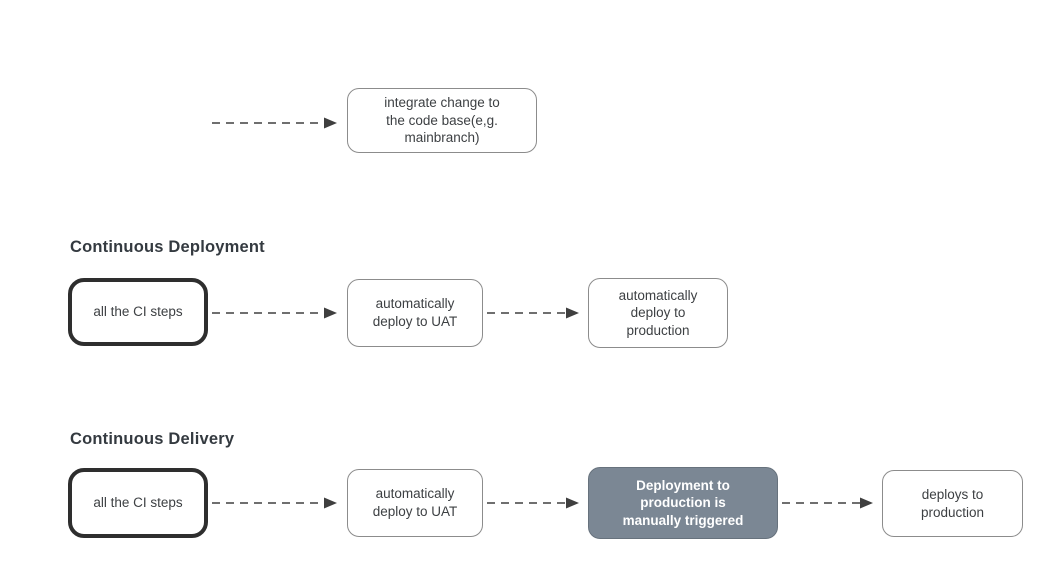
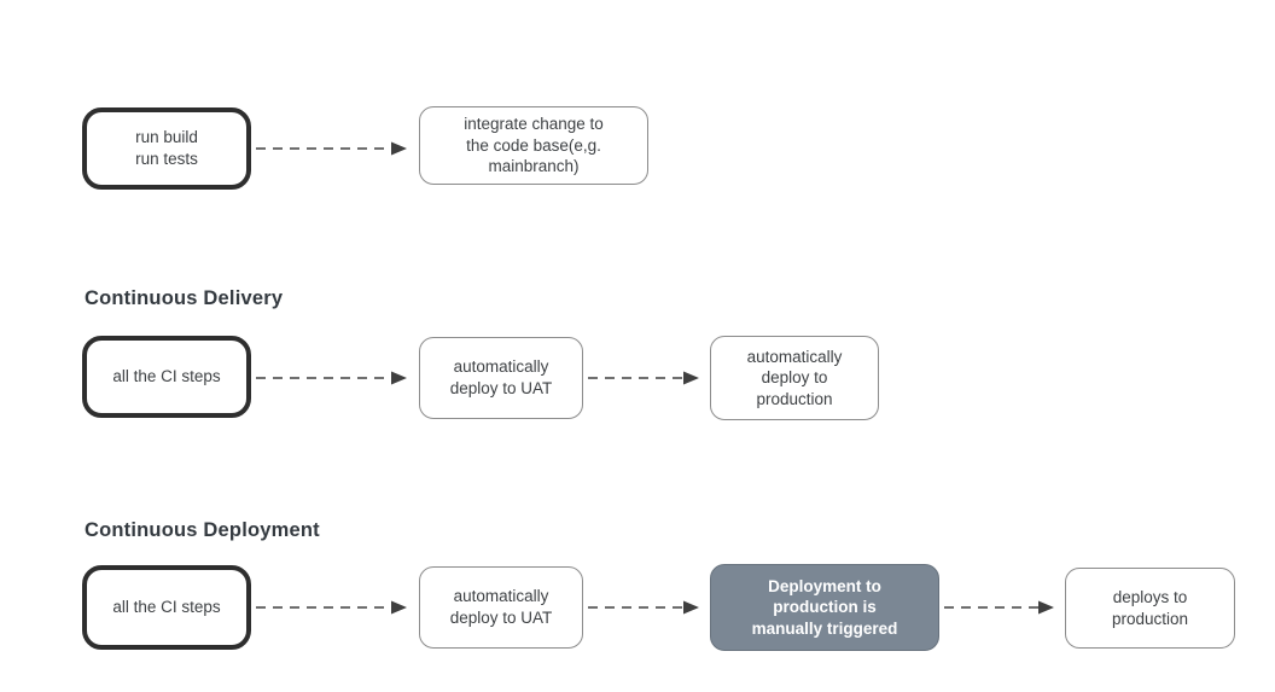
+ run build
+ run tests
  integrate change to
  the code base(e,g.
  mainbranch)
- Continuous Deployment
+ Continuous Delivery
  all the CI steps
  automatically
  deploy to UAT
  automatically
  deploy to
  production
- Continuous Delivery
+ Continuous Deployment
  all the CI steps
  automatically
  deploy to UAT
  Deployment to
  production is
  manually triggered
  deploys to
  production
